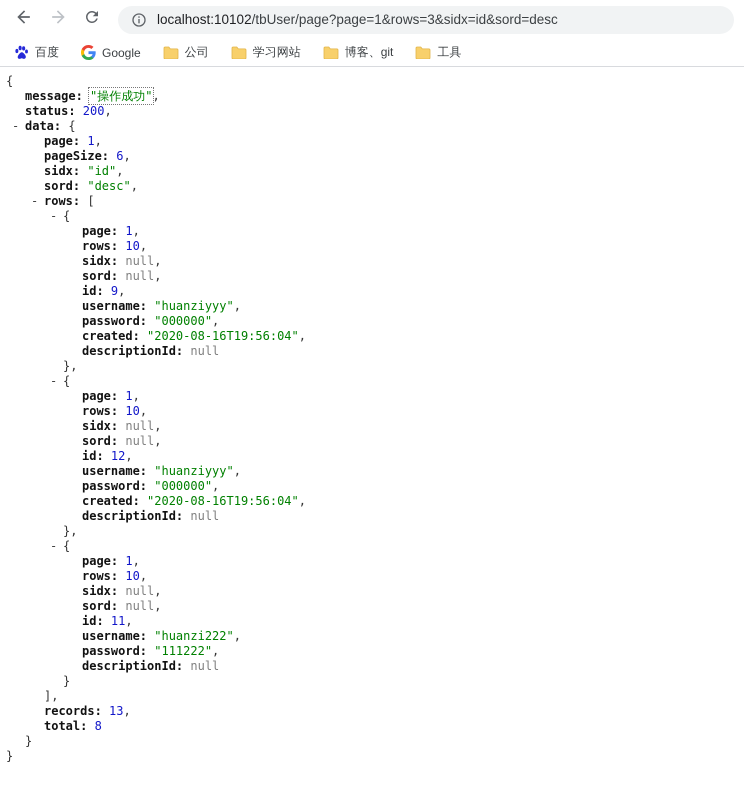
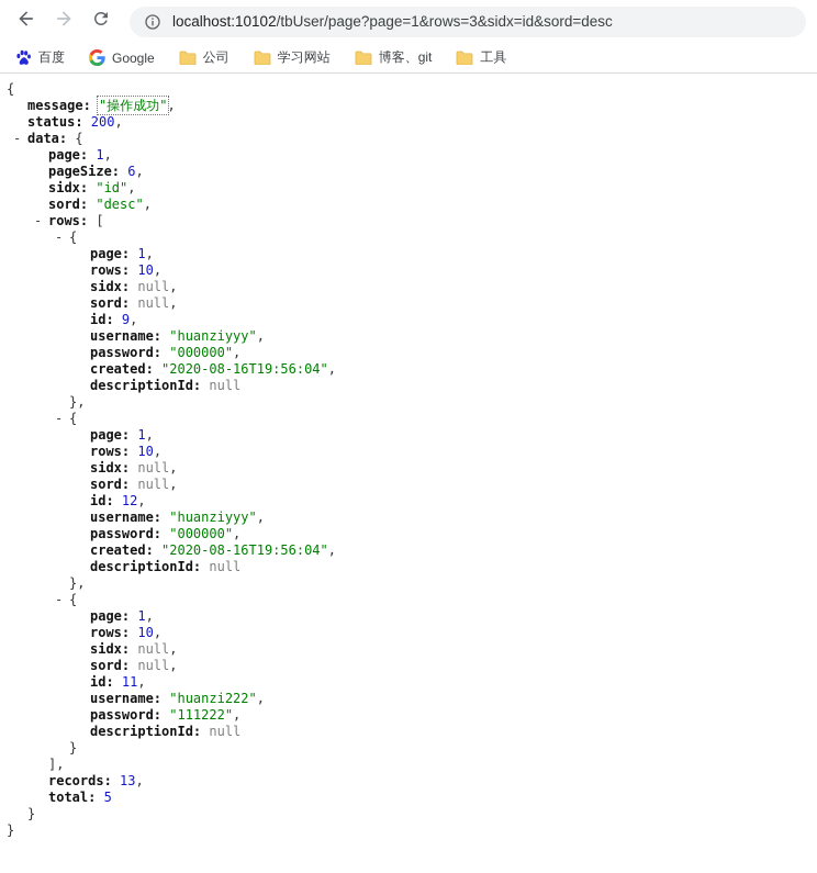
  localhost:10102/tbUser/page?page=1&rows=3&sidx=id&sord=desc
  百度
  Google
  公司
  学习网站
  博客、git
  工具
  {
  message: "操作成功",
  status: 200,
  - data: {
  page: 1,
  pageSize: 6,
  sidx: "id",
  sord: "desc",
  - rows: [
  - {
  page: 1,
  rows: 10,
  sidx: null,
  sord: null,
  id: 9,
  username: "huanziyyy",
  password: "000000",
  created: "2020-08-16T19:56:04",
  descriptionId: null
  },
  - {
  page: 1,
  rows: 10,
  sidx: null,
  sord: null,
  id: 12,
  username: "huanziyyy",
  password: "000000",
  created: "2020-08-16T19:56:04",
  descriptionId: null
  },
  - {
  page: 1,
  rows: 10,
  sidx: null,
  sord: null,
  id: 11,
  username: "huanzi222",
  password: "111222",
  descriptionId: null
  }
  ],
  records: 13,
- total: 8
+ total: 5
  }
  }
